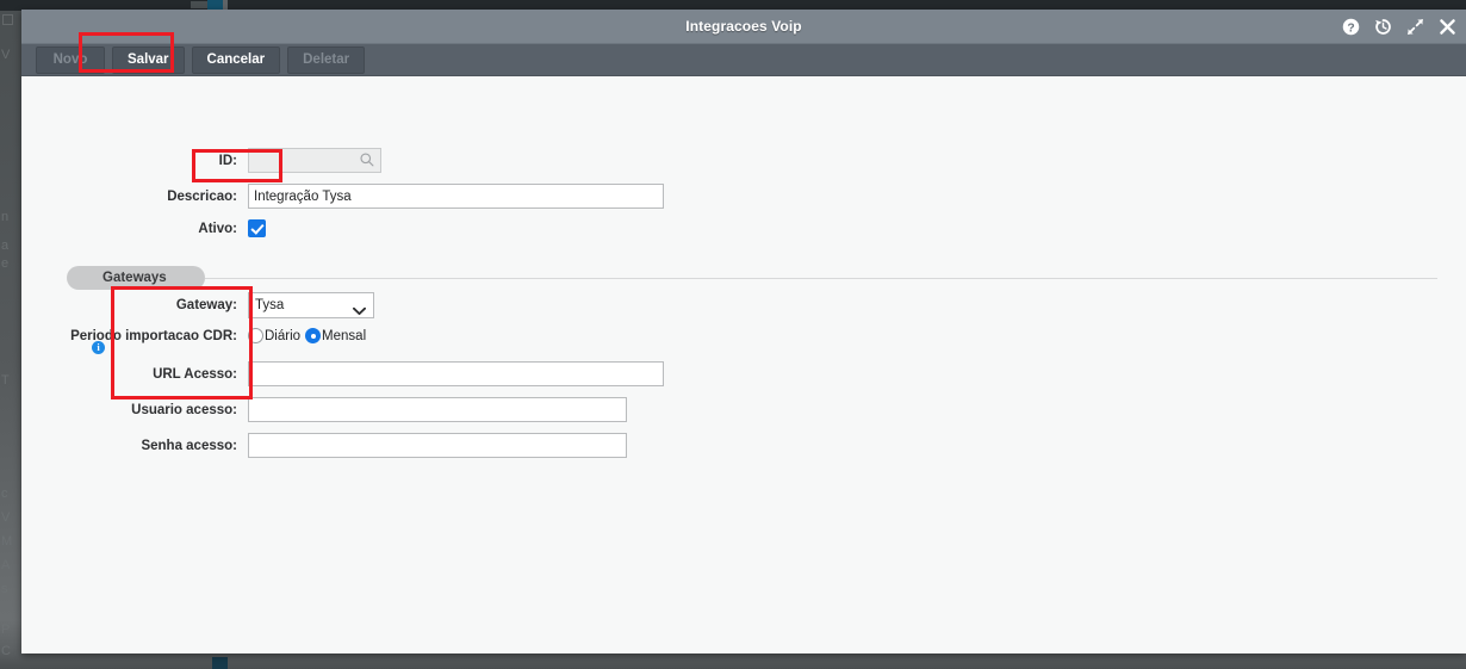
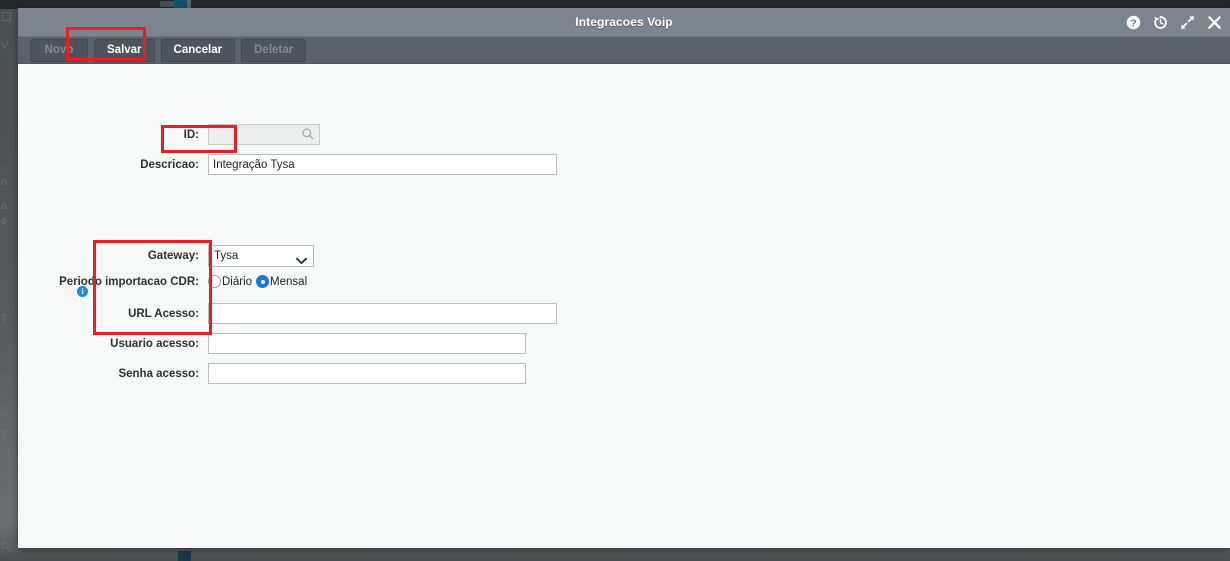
  V
  Integracoes Voip
  ?
  Novo
  Salvar
  Cancelar
  Deletar
  ID:
  Descricao:
  Integração Tysa
- Ativo:
- Gateways
  Gateway:
  Tysa
  i
  Periodo importacao CDR:
  Diário
  Mensal
  URL Acesso:
  Usuario acesso:
  Senha acesso:
